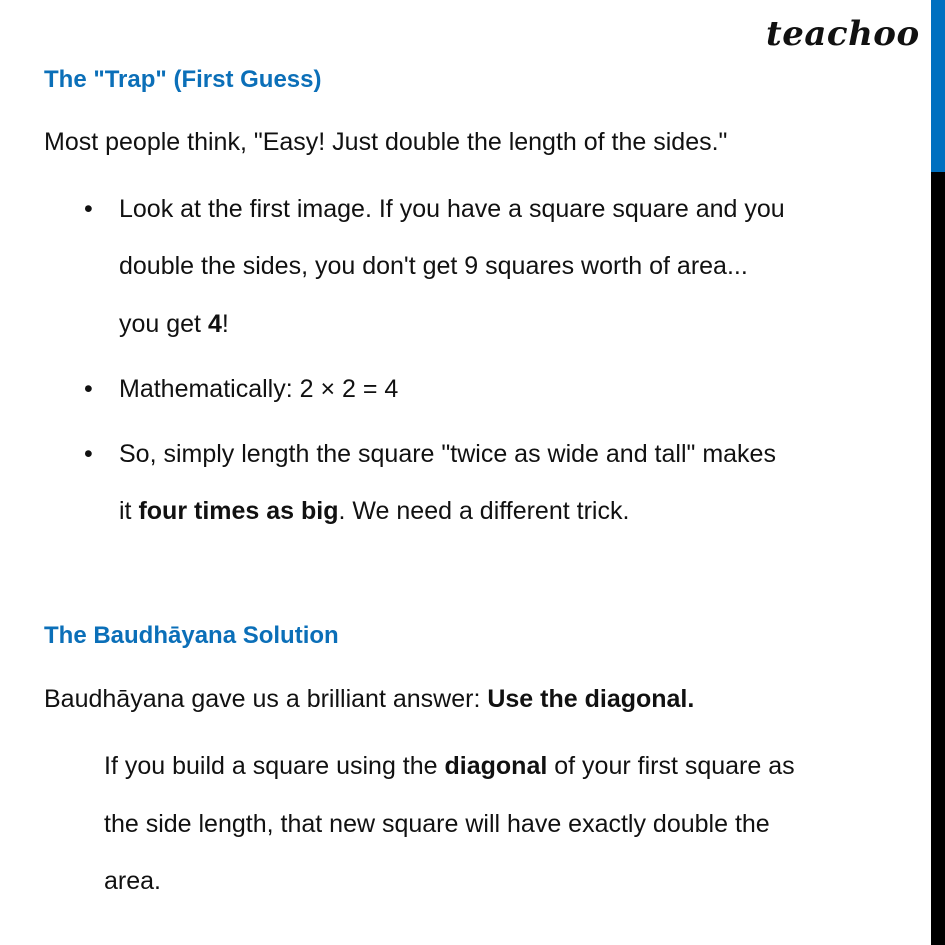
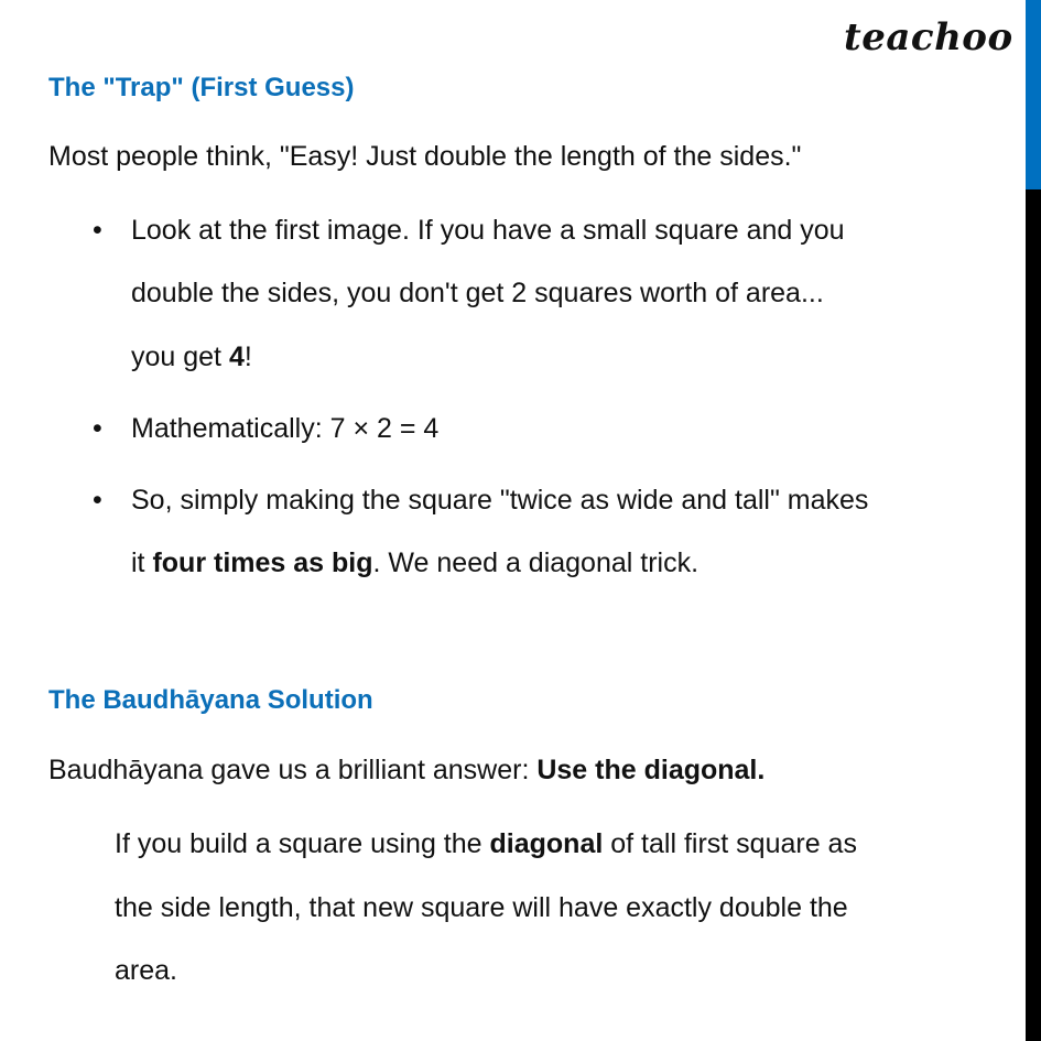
  teachoo
  The "Trap" (First Guess)
  Most people think, "Easy! Just double the length of the sides."
  •
- Look at the first image. If you have a square square and you
+ Look at the first image. If you have a small square and you
- double the sides, you don't get 9 squares worth of area...
+ double the sides, you don't get 2 squares worth of area...
  you get 4!
  •
- Mathematically: 2 × 2 = 4
+ Mathematically: 7 × 2 = 4
  •
- So, simply length the square "twice as wide and tall" makes
+ So, simply making the square "twice as wide and tall" makes
- it four times as big. We need a different trick.
+ it four times as big. We need a diagonal trick.
  The Baudhāyana Solution
  Baudhāyana gave us a brilliant answer: Use the diagonal.
- If you build a square using the diagonal of your first square as
+ If you build a square using the diagonal of tall first square as
  the side length, that new square will have exactly double the
  area.
